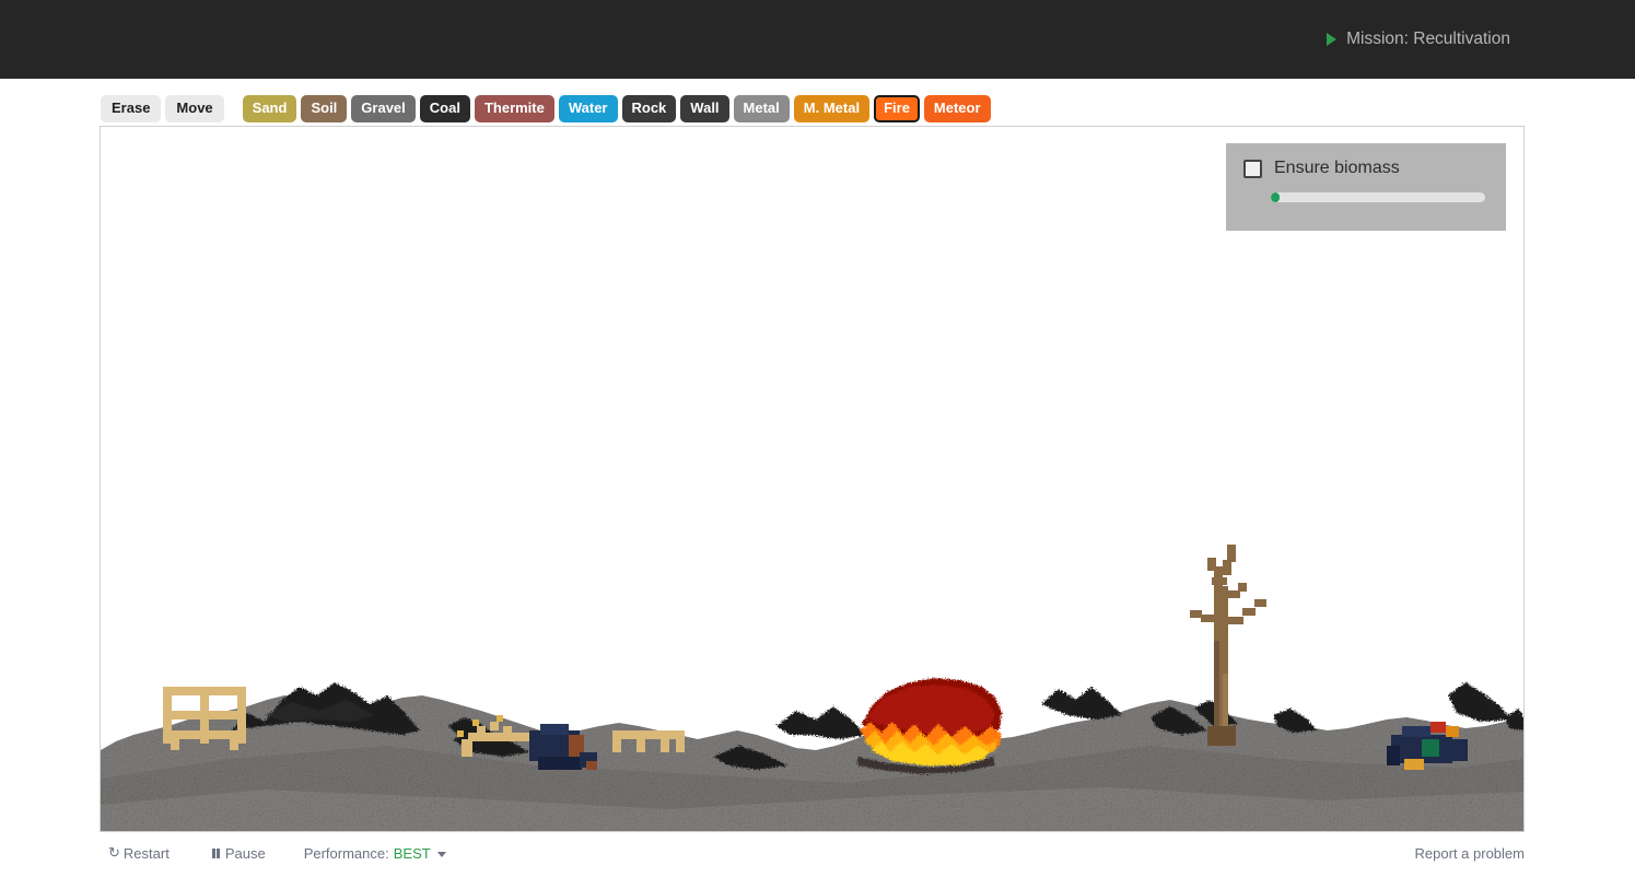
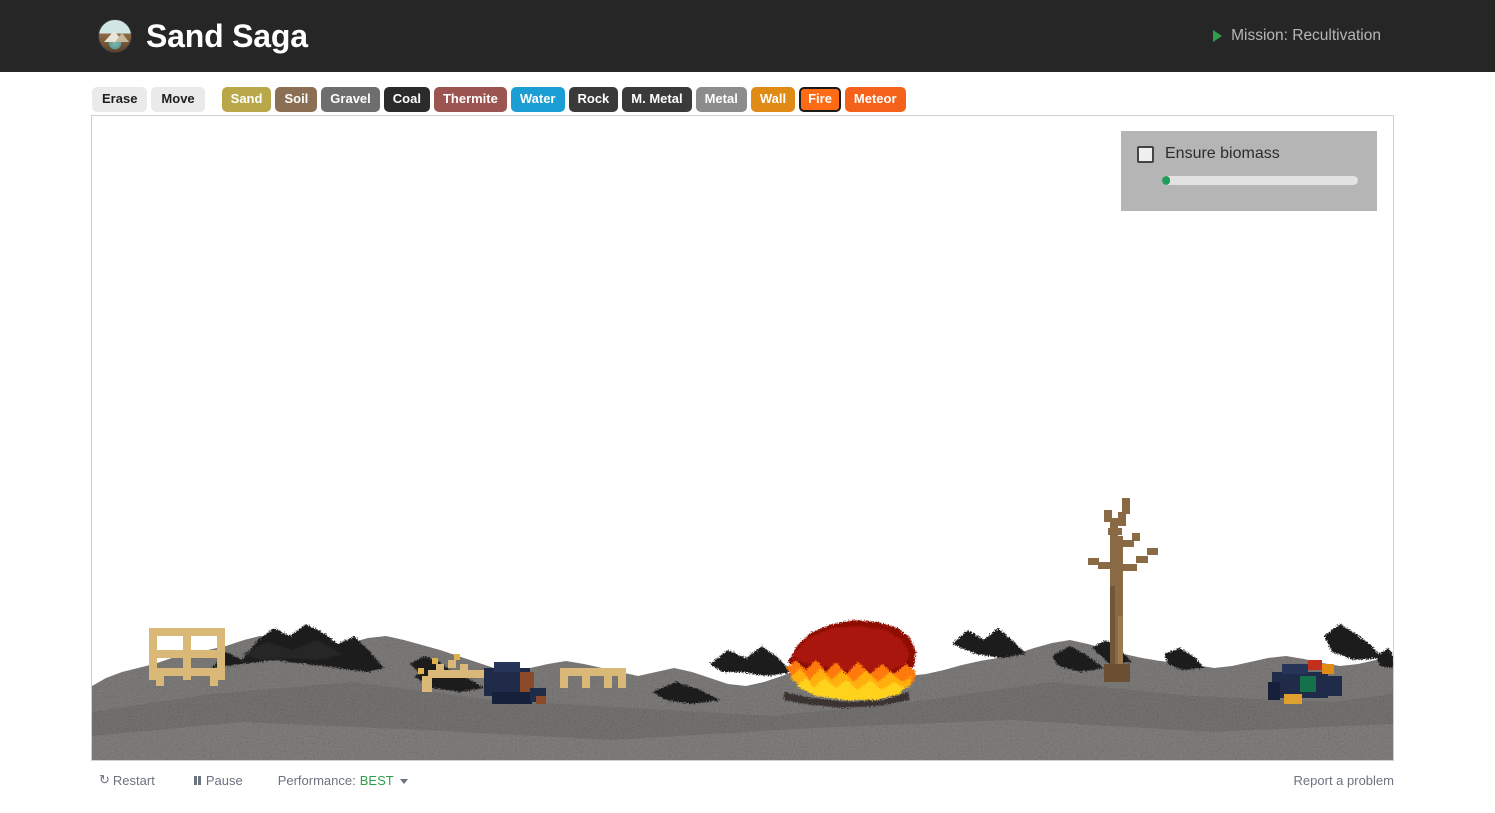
+ Sand Saga
  Mission: Recultivation
  Erase
  Move
  Sand
  Soil
  Gravel
  Coal
  Thermite
  Water
  Rock
- Wall
+ M. Metal
  Metal
- M. Metal
+ Wall
  Fire
  Meteor
  Ensure biomass
  ↻
  Restart
  Pause
  Performance:
  BEST
  Report a problem
